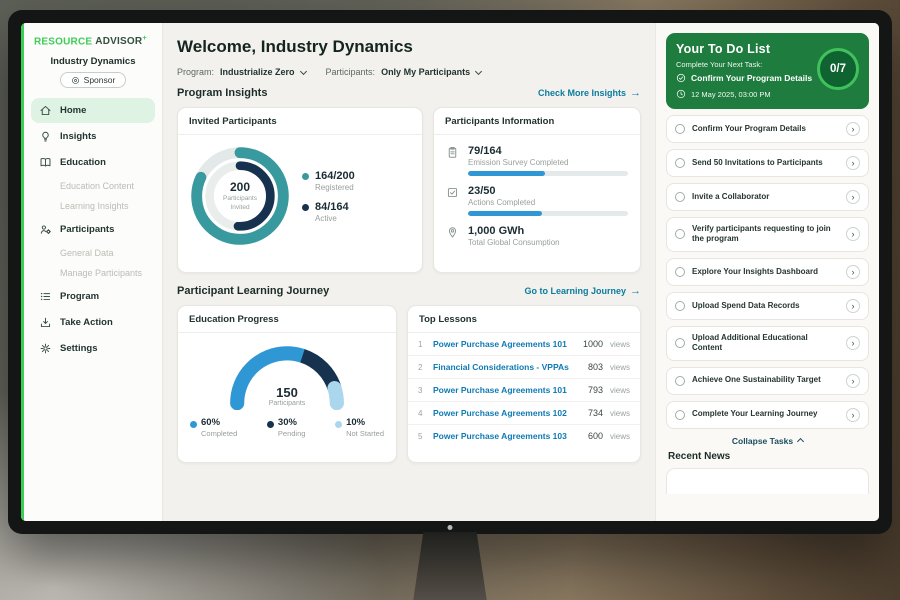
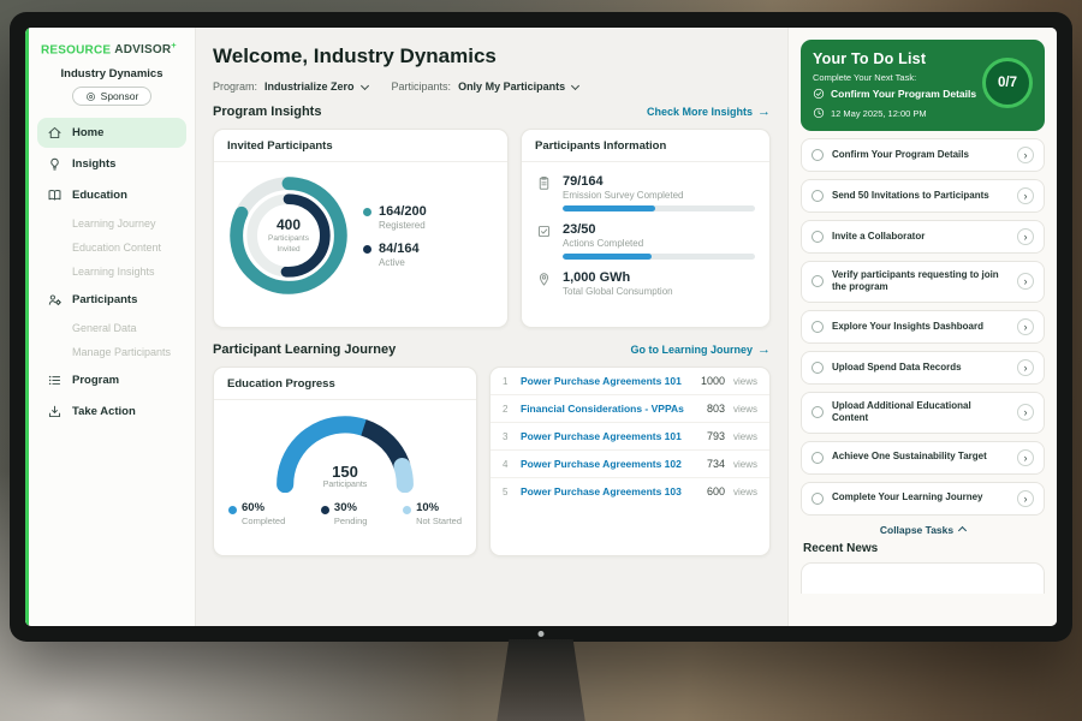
  RESOURCE ADVISOR+
  Industry Dynamics
  Sponsor
  Home
  Insights
  Education
+ Learning Journey
  Education Content
  Learning Insights
  Participants
  General Data
  Manage Participants
  Program
  Take Action
- Settings
  Welcome, Industry Dynamics
  Program:
  Industrialize Zero
  Participants:
  Only My Participants
  Program Insights
  Check More Insights
  →
  Invited Participants
- 200
+ 400
  164/200
  Registered
  84/164
  Active
  Participants Information
  79/164
  Emission Survey Completed
  23/50
  Actions Completed
  1,000 GWh
  Total Global Consumption
  Participant Learning Journey
  Go to Learning Journey
  →
  Education Progress
  150
  60%
  Completed
  30%
  Pending
  10%
  Not Started
- Top Lessons
  1
  Power Purchase Agreements 101
  1000
  views
  2
  Financial Considerations - VPPAs
  803
  views
  3
  Power Purchase Agreements 101
  793
  views
  4
  Power Purchase Agreements 102
  734
  views
  5
  Power Purchase Agreements 103
  600
  views
  Your To Do List
  Complete Your Next Task:
  Confirm Your Program Details
- 12 May 2025, 03:00 PM
+ 12 May 2025, 12:00 PM
  0/7
  Confirm Your Program Details
  ›
  Send 50 Invitations to Participants
  ›
  Invite a Collaborator
  ›
  Verify participants requesting to join the program
  ›
  Explore Your Insights Dashboard
  ›
  Upload Spend Data Records
  ›
  Upload Additional Educational Content
  ›
  Achieve One Sustainability Target
  ›
  Complete Your Learning Journey
  ›
  Collapse Tasks
  Recent News
